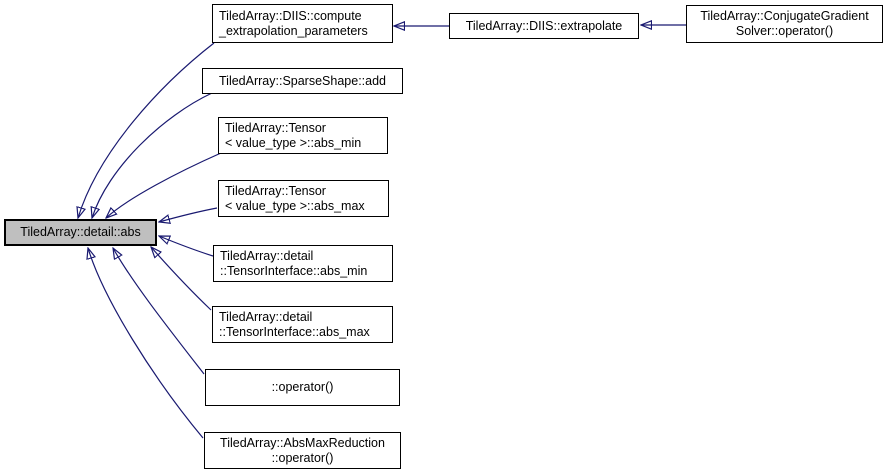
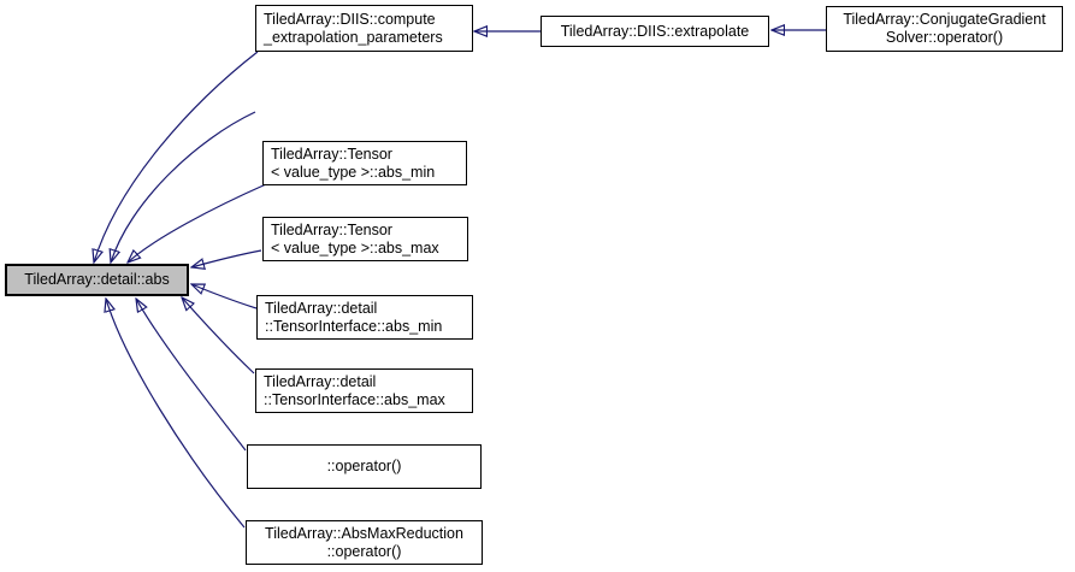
  TiledArray::detail::abs
  TiledArray::DIIS::compute
  _extrapolation_parameters
- TiledArray::SparseShape::add
  TiledArray::Tensor
  < value_type >::abs_min
  TiledArray::Tensor
  < value_type >::abs_max
  TiledArray::detail
  ::TensorInterface::abs_min
  TiledArray::detail
  ::TensorInterface::abs_max
  ::operator()
  TiledArray::AbsMaxReduction
  ::operator()
  TiledArray::DIIS::extrapolate
  TiledArray::ConjugateGradient
  Solver::operator()
